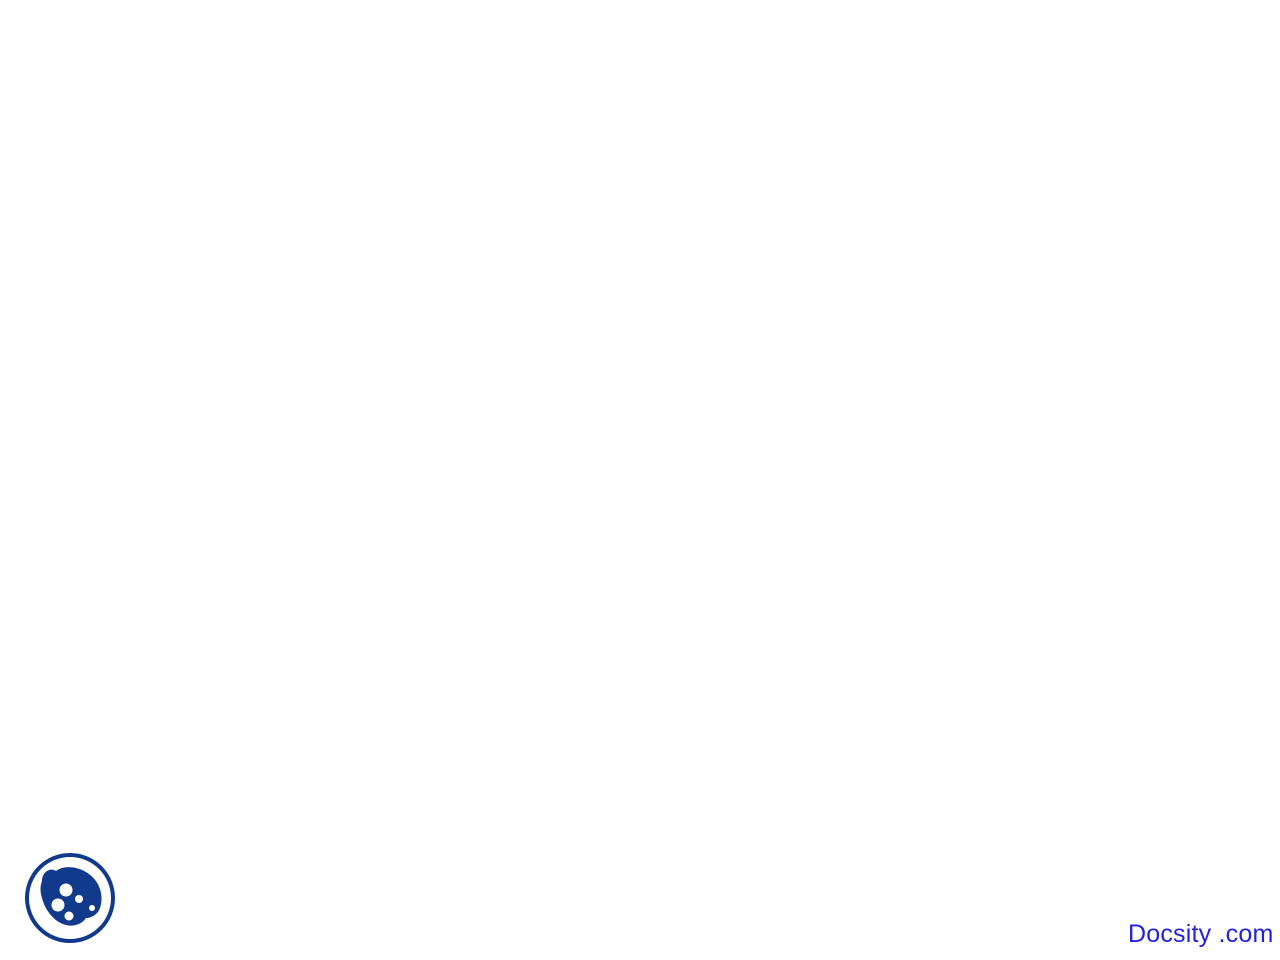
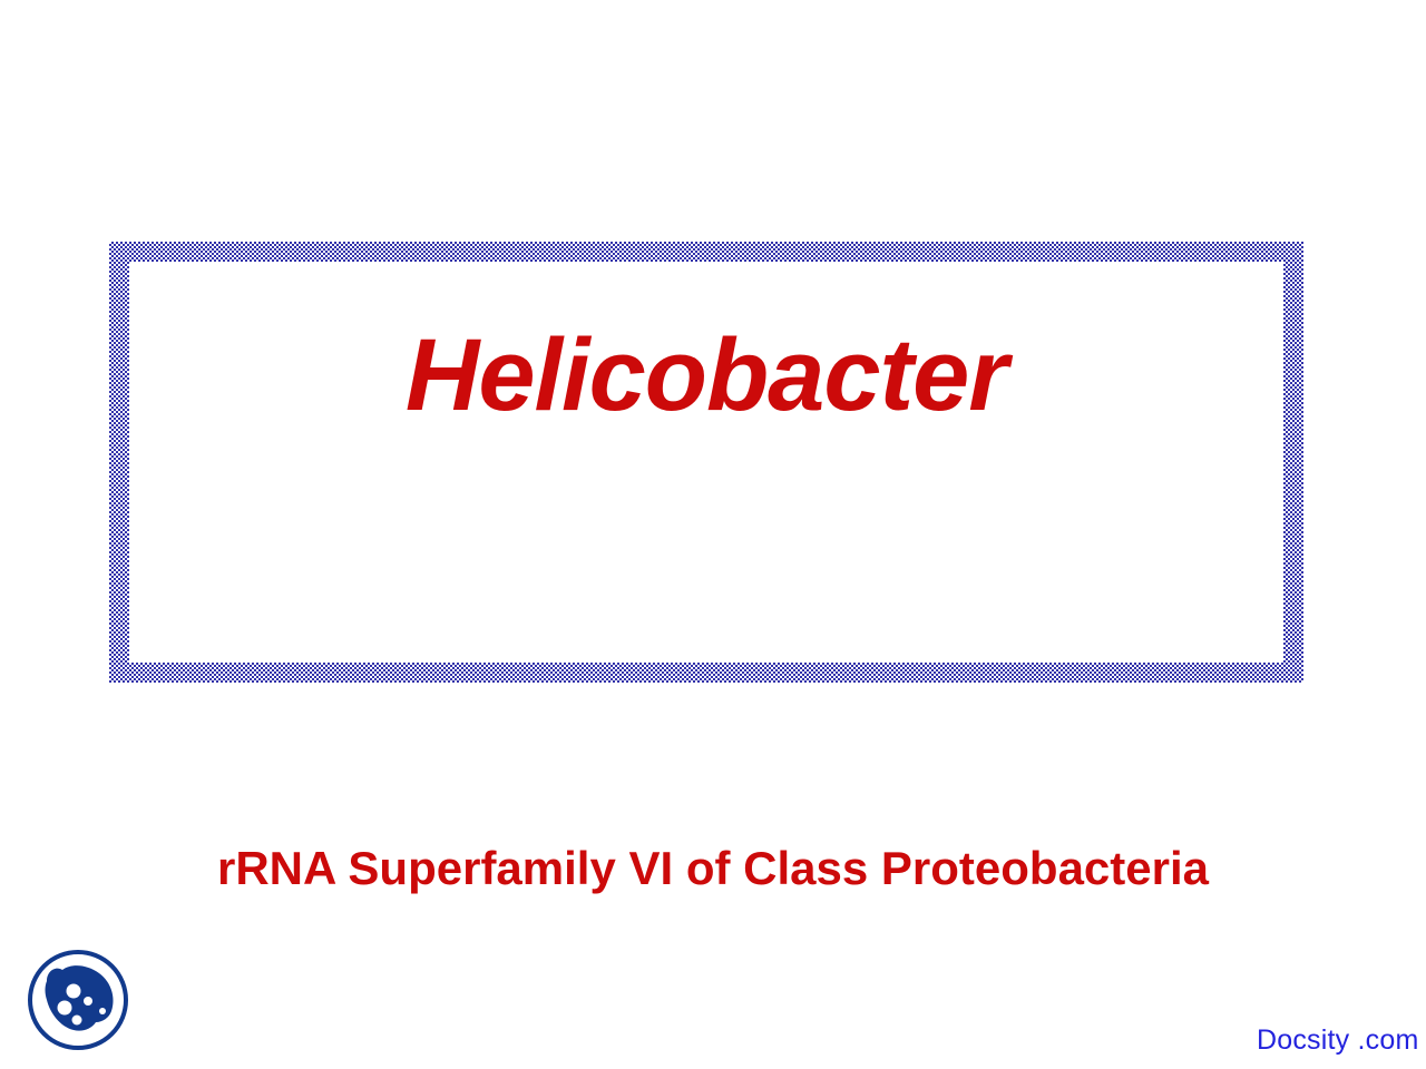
+ Helicobacter
+ rRNA Superfamily VI of Class Proteobacteria
  Docsity .com
